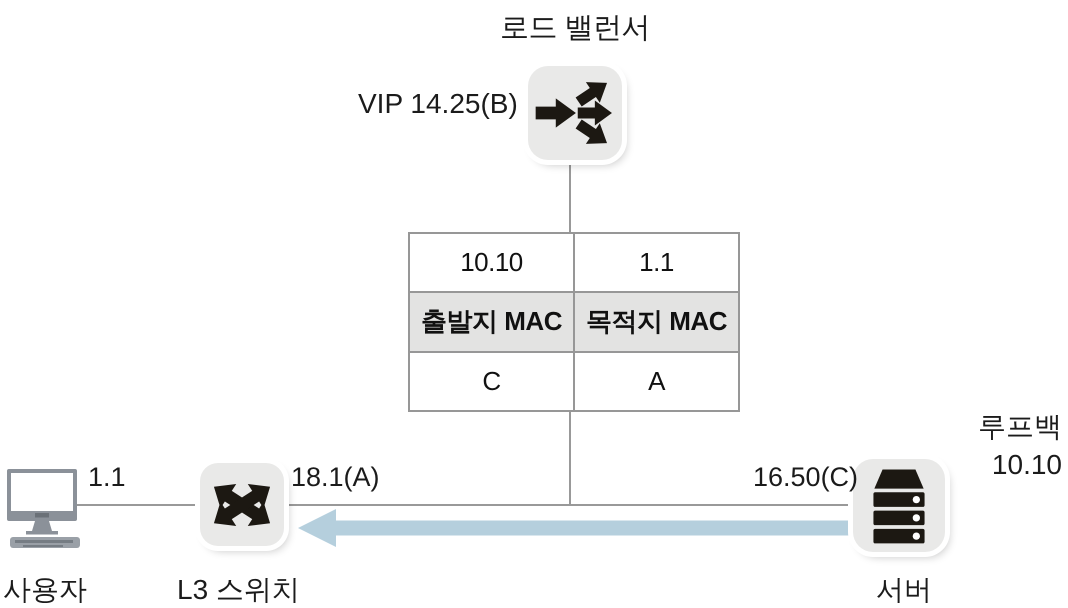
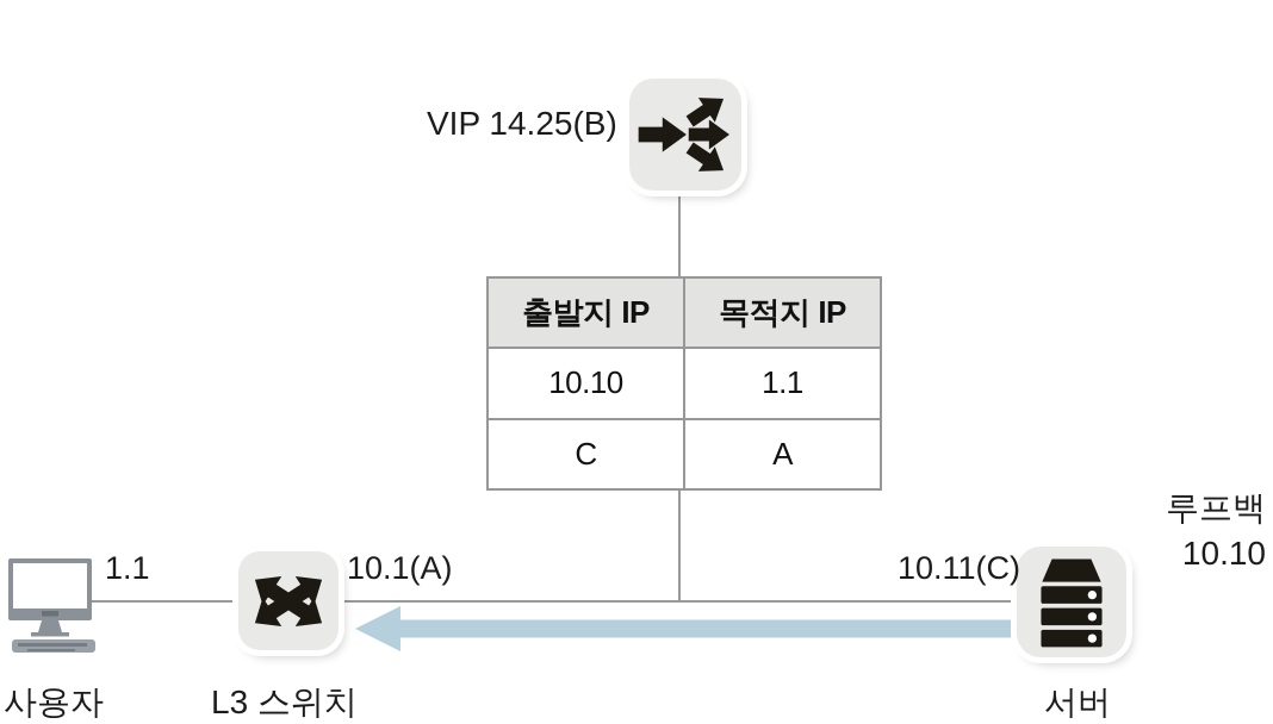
- 로드 밸런서
  VIP 14.25(B)
+ 출발지 IP	목적지 IP
  10.10	1.1
- 출발지 MAC	목적지 MAC
  C	A
  1.1
  사용자
- 18.1(A)
+ 10.1(A)
  L3 스위치
- 16.50(C)
+ 10.11(C)
  루프백
  10.10
  서버
